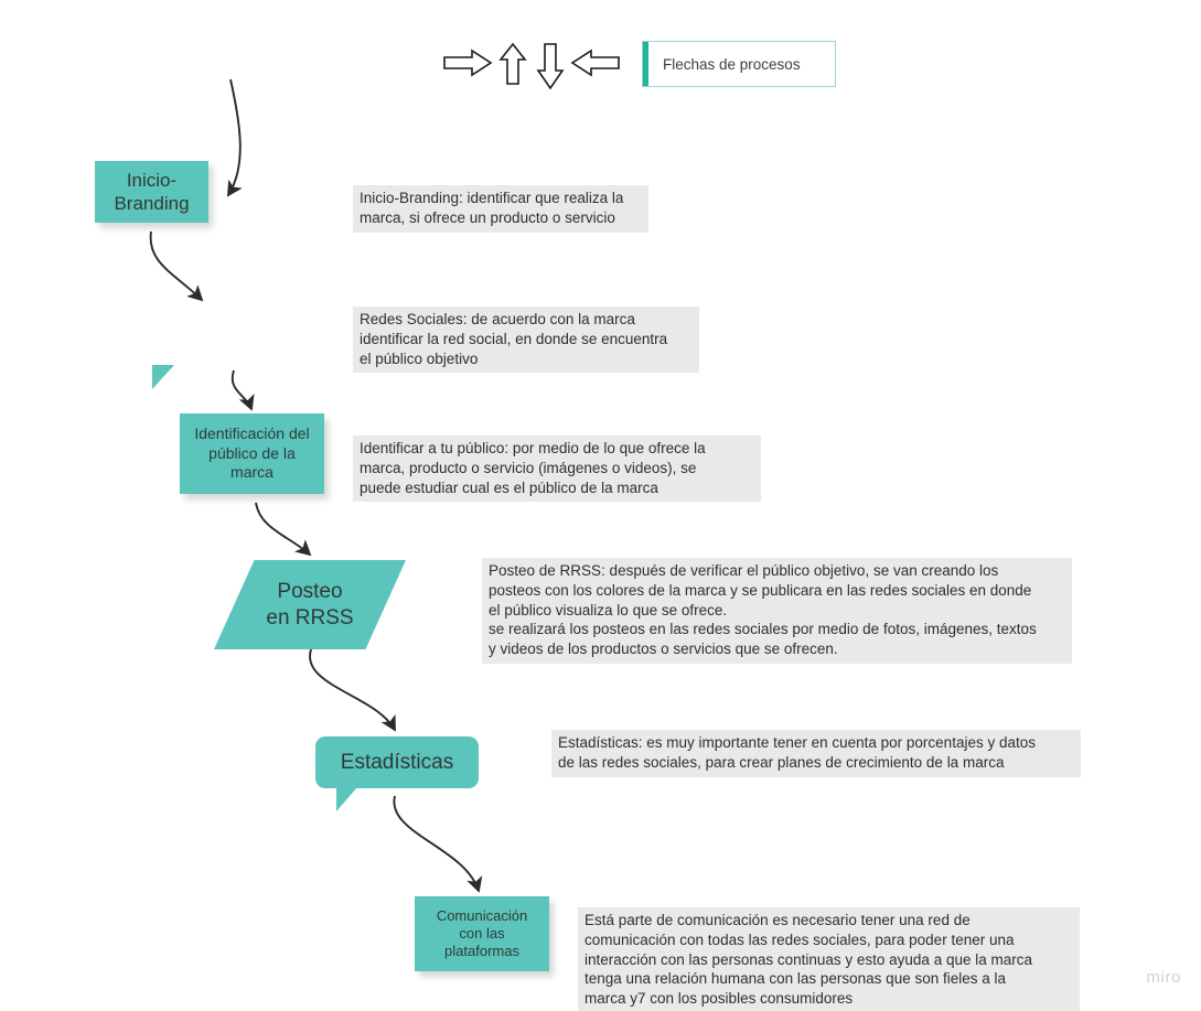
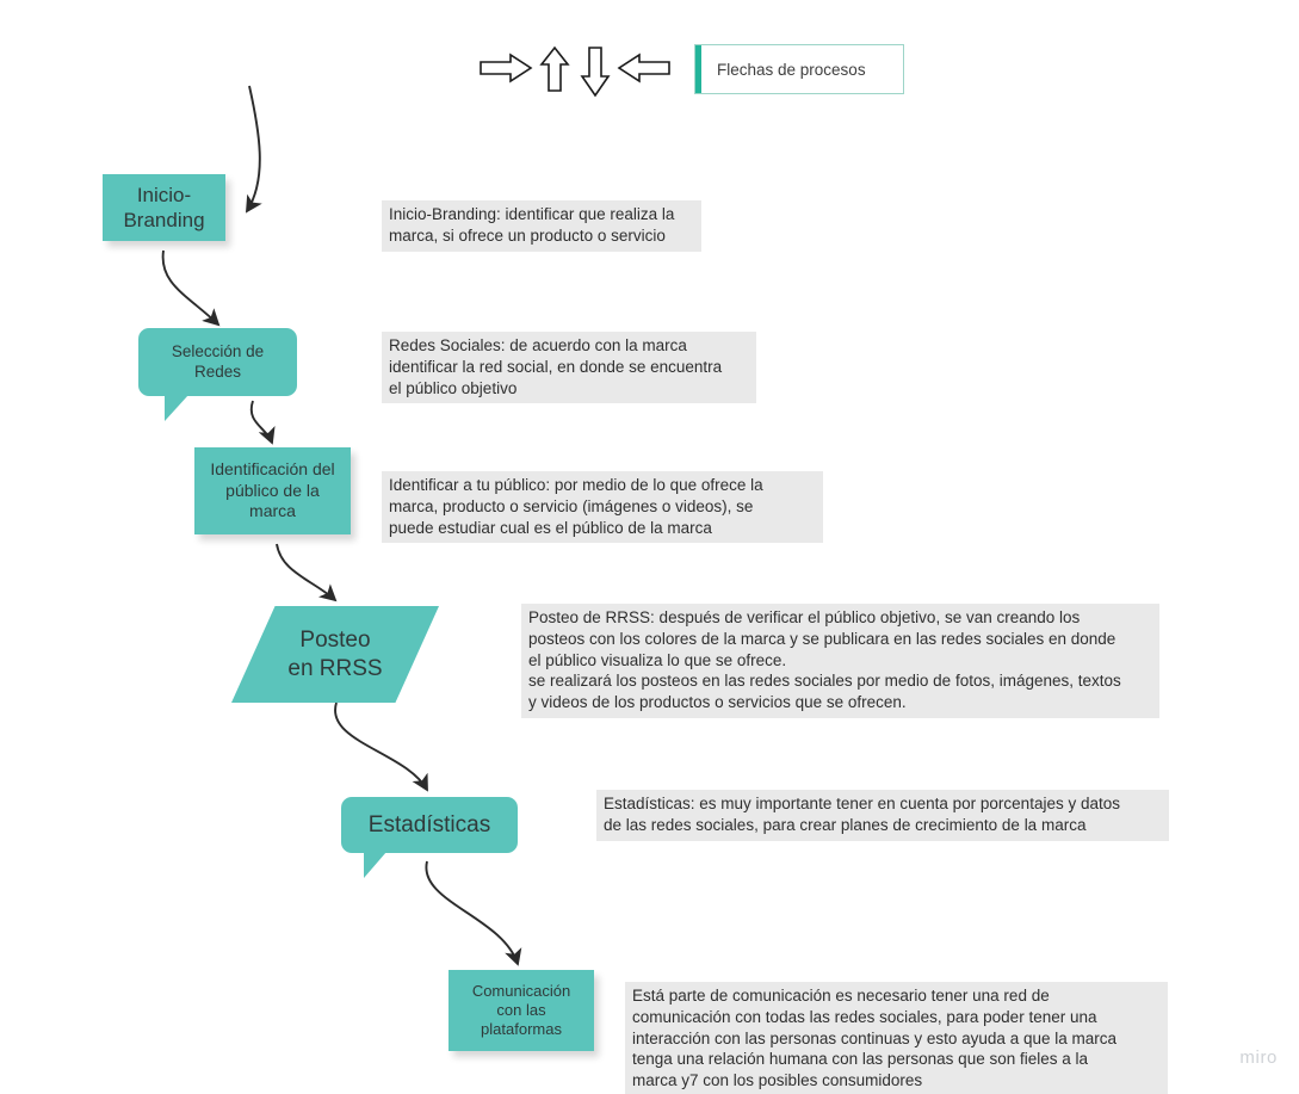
  Flechas de procesos
  Inicio-
  Branding
+ Selección de
+ Redes
  Identificación del
  público de la
  marca
  Posteo
  en RRSS
  Estadísticas
  Comunicación
  con las
  plataformas
  Inicio-Branding: identificar que realiza la
  marca, si ofrece un producto o servicio
  Redes Sociales: de acuerdo con la marca
  identificar la red social, en donde se encuentra
  el público objetivo
  Identificar a tu público: por medio de lo que ofrece la
  marca, producto o servicio (imágenes o videos), se
  puede estudiar cual es el público de la marca
  Posteo de RRSS: después de verificar el público objetivo, se van creando los
  posteos con los colores de la marca y se publicara en las redes sociales en donde
  el público visualiza lo que se ofrece.
  se realizará los posteos en las redes sociales por medio de fotos, imágenes, textos
  y videos de los productos o servicios que se ofrecen.
  Estadísticas: es muy importante tener en cuenta por porcentajes y datos
  de las redes sociales, para crear planes de crecimiento de la marca
  Está parte de comunicación es necesario tener una red de
  comunicación con todas las redes sociales, para poder tener una
  interacción con las personas continuas y esto ayuda a que la marca
  tenga una relación humana con las personas que son fieles a la
  marca y7 con los posibles consumidores
  miro
